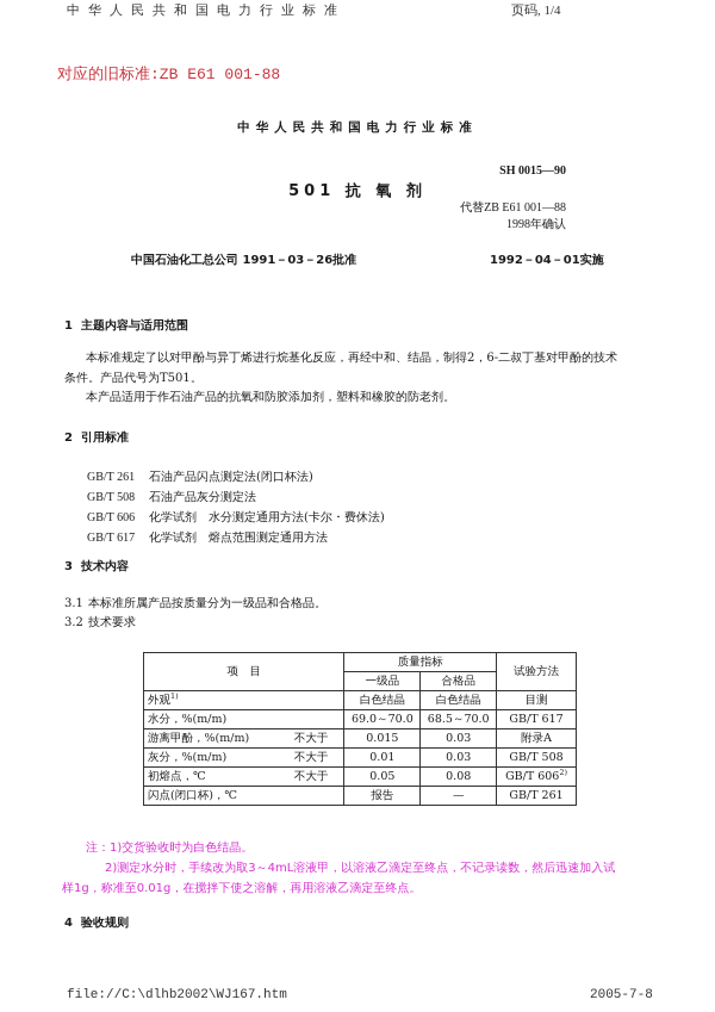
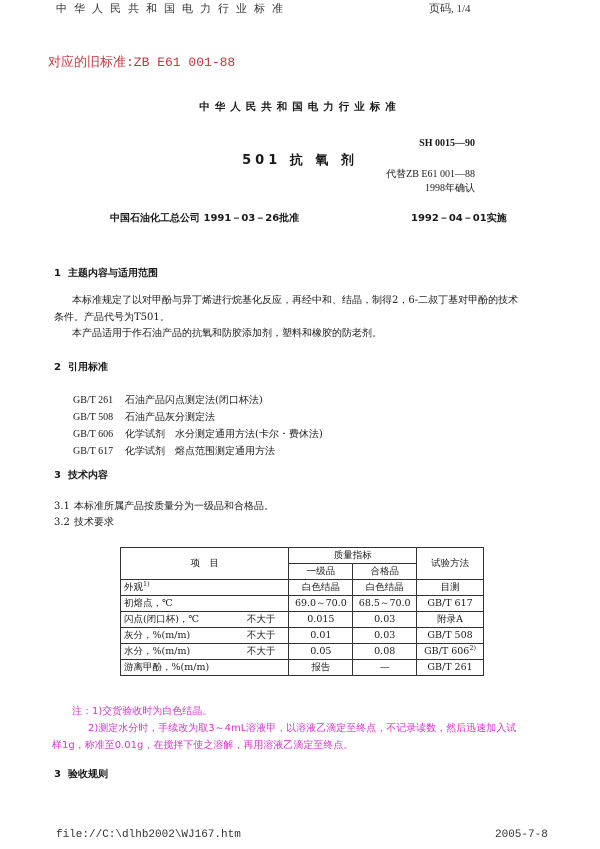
  中华人民共和国电力行业标准
  页码, 1/4
  对应的旧标准:ZB E61 001-88
  中华人民共和国电力行业标准
  SH 0015—90
  501 抗 氧 剂
  代替ZB E61 001—88
  1998年确认
  中国石油化工总公司 1991－03－26批准
  1992－04－01实施
  1 主题内容与适用范围
  本标准规定了以对甲酚与异丁烯进行烷基化反应，再经中和、结晶，制得2，6-二叔丁基对甲酚的技术
  条件。产品代号为T501。
  本产品适用于作石油产品的抗氧和防胶添加剂，塑料和橡胶的防老剂。
  2 引用标准
  GB/T 261 石油产品闪点测定法(闭口杯法)
  GB/T 508 石油产品灰分测定法
  GB/T 606 化学试剂 水分测定通用方法(卡尔・费休法)
  GB/T 617 化学试剂 熔点范围测定通用方法
  3 技术内容
  3.1 本标准所属产品按质量分为一级品和合格品。
  3.2 技术要求
  项 目	质量指标	试验方法
  一级品	合格品
  外观1)	白色结晶	白色结晶	目测
- 水分，%(m/m)	69.0～70.0	68.5～70.0	GB/T 617
+ 初熔点，℃	69.0～70.0	68.5～70.0	GB/T 617
- 游离甲酚，%(m/m) 不大于	0.015	0.03	附录A
+ 闪点(闭口杯)，℃ 不大于	0.015	0.03	附录A
  灰分，%(m/m) 不大于	0.01	0.03	GB/T 508
- 初熔点，℃ 不大于	0.05	0.08	GB/T 6062)
+ 水分，%(m/m) 不大于	0.05	0.08	GB/T 6062)
- 闪点(闭口杯)，℃	报告	—	GB/T 261
+ 游离甲酚，%(m/m)	报告	—	GB/T 261
  注：1)交货验收时为白色结晶。
  2)测定水分时，手续改为取3～4mL溶液甲，以溶液乙滴定至终点，不记录读数，然后迅速加入试
  样1g，称准至0.01g，在搅拌下使之溶解，再用溶液乙滴定至终点。
- 4 验收规则
+ 3 验收规则
  file://C:\dlhb2002\WJ167.htm
  2005-7-8
